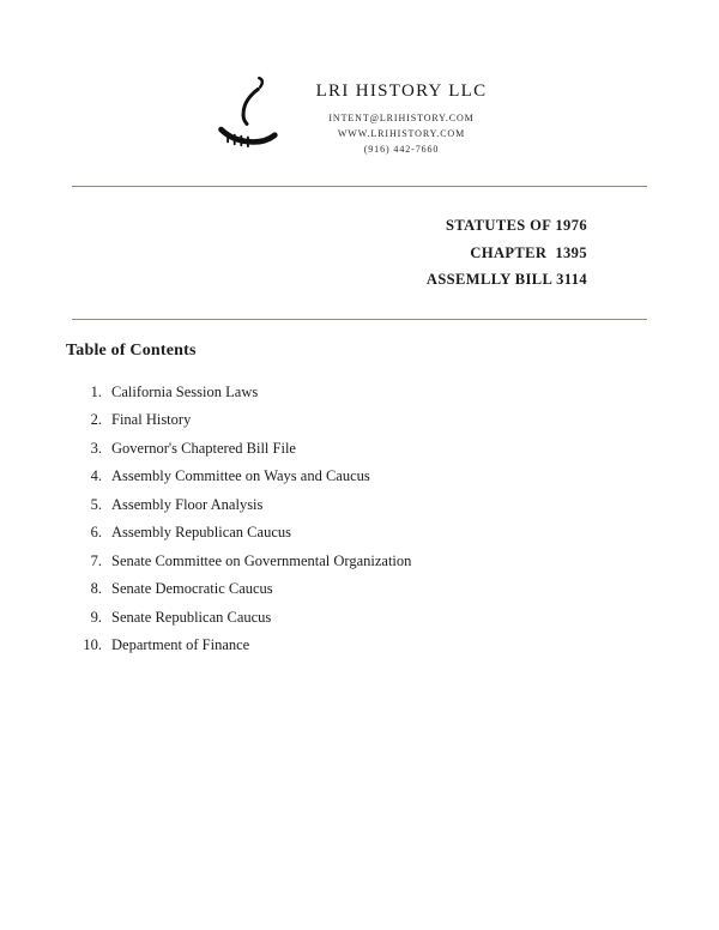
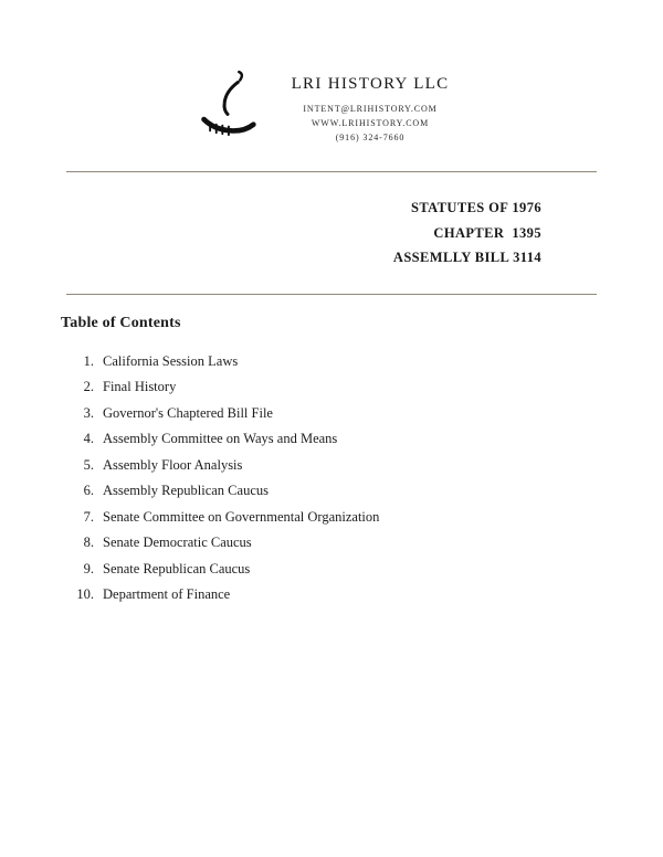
  LRI HISTORY LLC
  INTENT@LRIHISTORY.COM
  WWW.LRIHISTORY.COM
- (916) 442-7660
+ (916) 324-7660
  STATUTES OF 1976
  CHAPTER 1395
  ASSEMLLY BILL 3114
  Table of Contents
  1.
  California Session Laws
  2.
  Final History
  3.
  Governor's Chaptered Bill File
  4.
- Assembly Committee on Ways and Caucus
+ Assembly Committee on Ways and Means
  5.
  Assembly Floor Analysis
  6.
  Assembly Republican Caucus
  7.
  Senate Committee on Governmental Organization
  8.
  Senate Democratic Caucus
  9.
  Senate Republican Caucus
  10.
  Department of Finance
